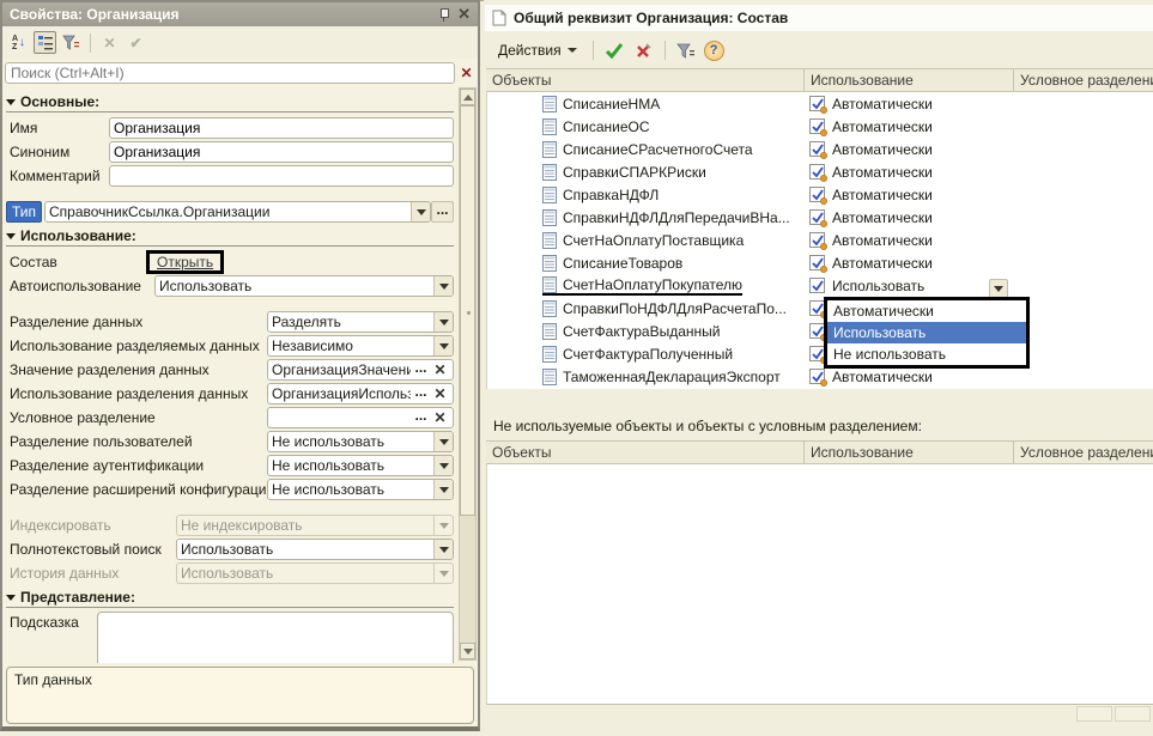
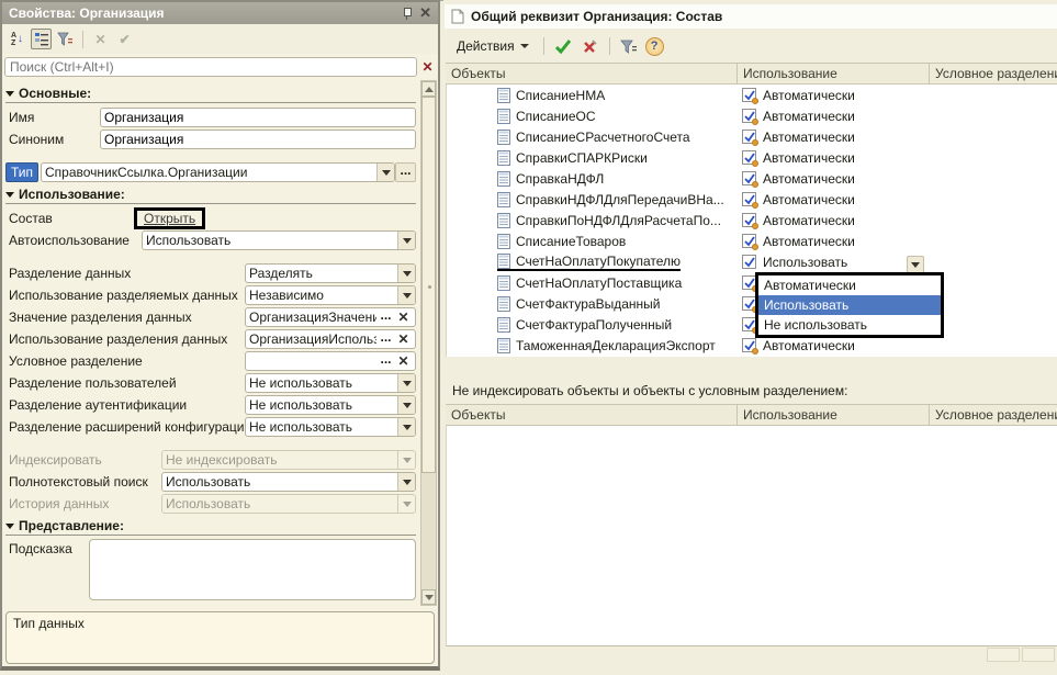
  Свойства: Организация
  ✕
  ↓
  ✕
  ✔
  Поиск (Ctrl+Alt+I)
  ✕
  Основные:
  Имя
  Организация
  Синоним
  Организация
- Комментарий
  Тип
  СправочникСсылка.Организации
  Использование:
  Состав
  Открыть
  Автоиспользование
  Использовать
  Разделение данных
  Разделять
  Использование разделяемых данных
  Независимо
  Значение разделения данных
  ОрганизацияЗначени
  Использование разделения данных
  ОрганизацияИспольз
  Условное разделение
  Разделение пользователей
  Не использовать
  Разделение аутентификации
  Не использовать
  Разделение расширений конфигураци
  Не использовать
  Индексировать
  Не индексировать
  Полнотекстовый поиск
  Использовать
  История данных
  Использовать
  Представление:
  Подсказка
  Тип данных
  Общий реквизит Организация: Состав
  Действия
  Объекты
  Использование
  Условное разделен
  СписаниеНМА
  Автоматически
  СписаниеОС
  Автоматически
  СписаниеСРасчетногоСчета
  Автоматически
  СправкиСПАРКРиски
  Автоматически
  СправкаНДФЛ
  Автоматически
  СправкиНДФЛДляПередачиВНа...
  Автоматически
- СчетНаОплатуПоставщика
+ СправкиПоНДФЛДляРасчетаПо...
  Автоматически
  СписаниеТоваров
  Автоматически
  СчетНаОплатуПокупателю
  Использовать
- СправкиПоНДФЛДляРасчетаПо...
+ СчетНаОплатуПоставщика
  СчетФактураВыданный
  СчетФактураПолученный
  ТаможеннаяДекларацияЭкспорт
  Автоматически
  Автоматически
  Использовать
  Не использовать
- Не используемые объекты и объекты с условным разделением:
+ Не индексировать объекты и объекты с условным разделением:
  Объекты
  Использование
  Условное разделен
